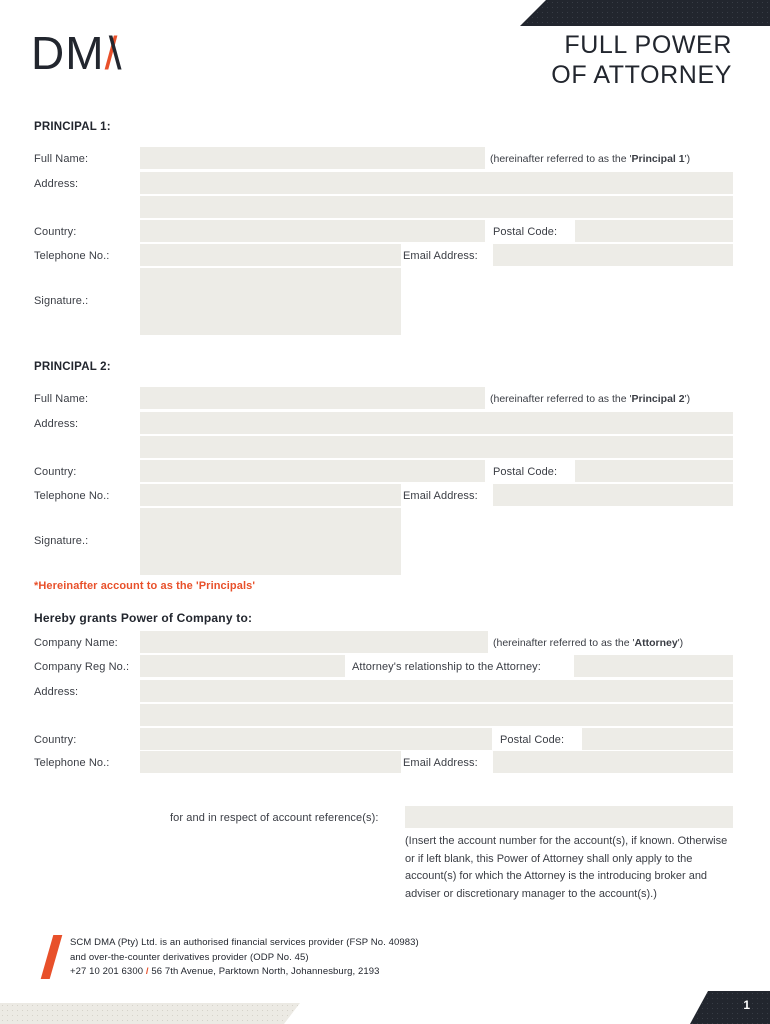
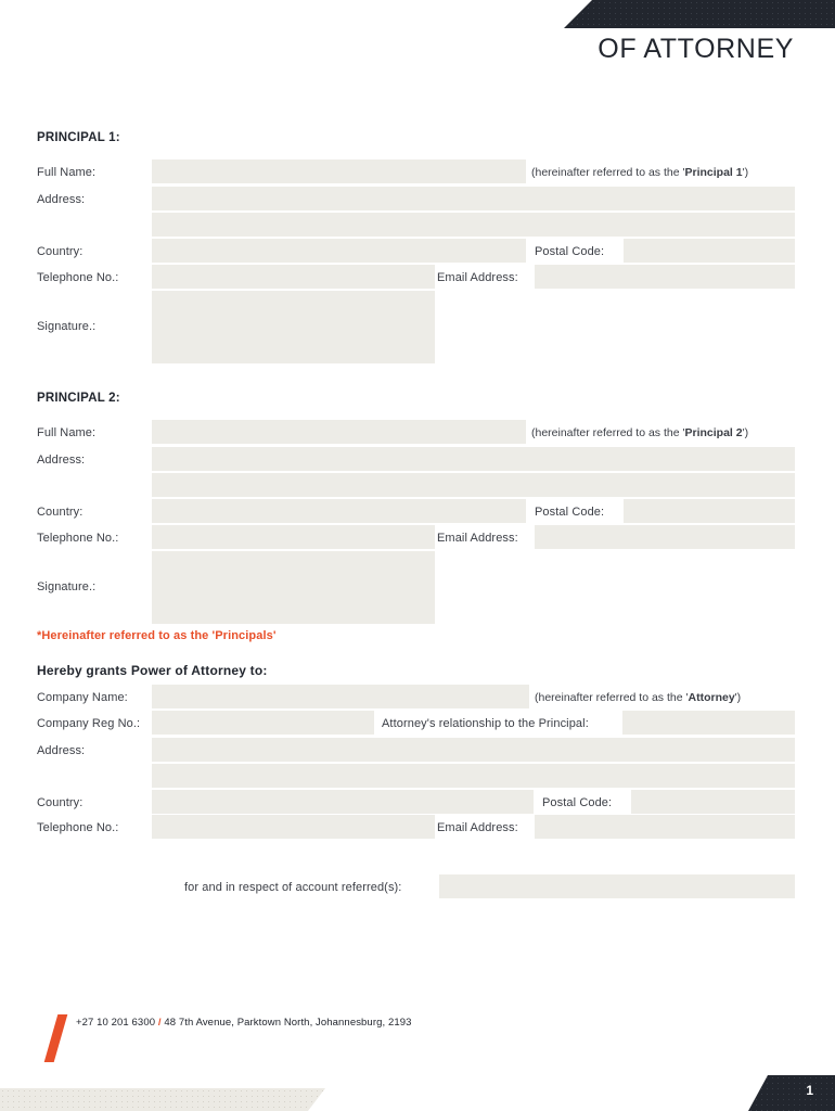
- DM/ \
- FULL POWER
  OF ATTORNEY
  PRINCIPAL 1:
  Full Name:
  (hereinafter referred to as the 'Principal 1')
  Address:
  Country:
  Postal Code:
  Telephone No.:
  Email Address:
  Signature.:
  PRINCIPAL 2:
  Full Name:
  (hereinafter referred to as the 'Principal 2')
  Address:
  Country:
  Postal Code:
  Telephone No.:
  Email Address:
  Signature.:
- *Hereinafter account to as the 'Principals'
+ *Hereinafter referred to as the 'Principals'
- Hereby grants Power of Company to:
+ Hereby grants Power of Attorney to:
  Company Name:
  (hereinafter referred to as the 'Attorney')
  Company Reg No.:
- Attorney's relationship to the Attorney:
+ Attorney's relationship to the Principal:
  Address:
  Country:
  Postal Code:
  Telephone No.:
  Email Address:
- for and in respect of account reference(s):
+ for and in respect of account referred(s):
- (Insert the account number for the account(s), if known. Otherwise or if left blank, this Power of Attorney shall only apply to the account(s) for which the Attorney is the introducing broker and adviser or discretionary manager to the account(s).)
- SCM DMA (Pty) Ltd. is an authorised financial services provider (FSP No. 40983)
- and over-the-counter derivatives provider (ODP No. 45)
- +27 10 201 6300 / 56 7th Avenue, Parktown North, Johannesburg, 2193
+ +27 10 201 6300 / 48 7th Avenue, Parktown North, Johannesburg, 2193
  1
